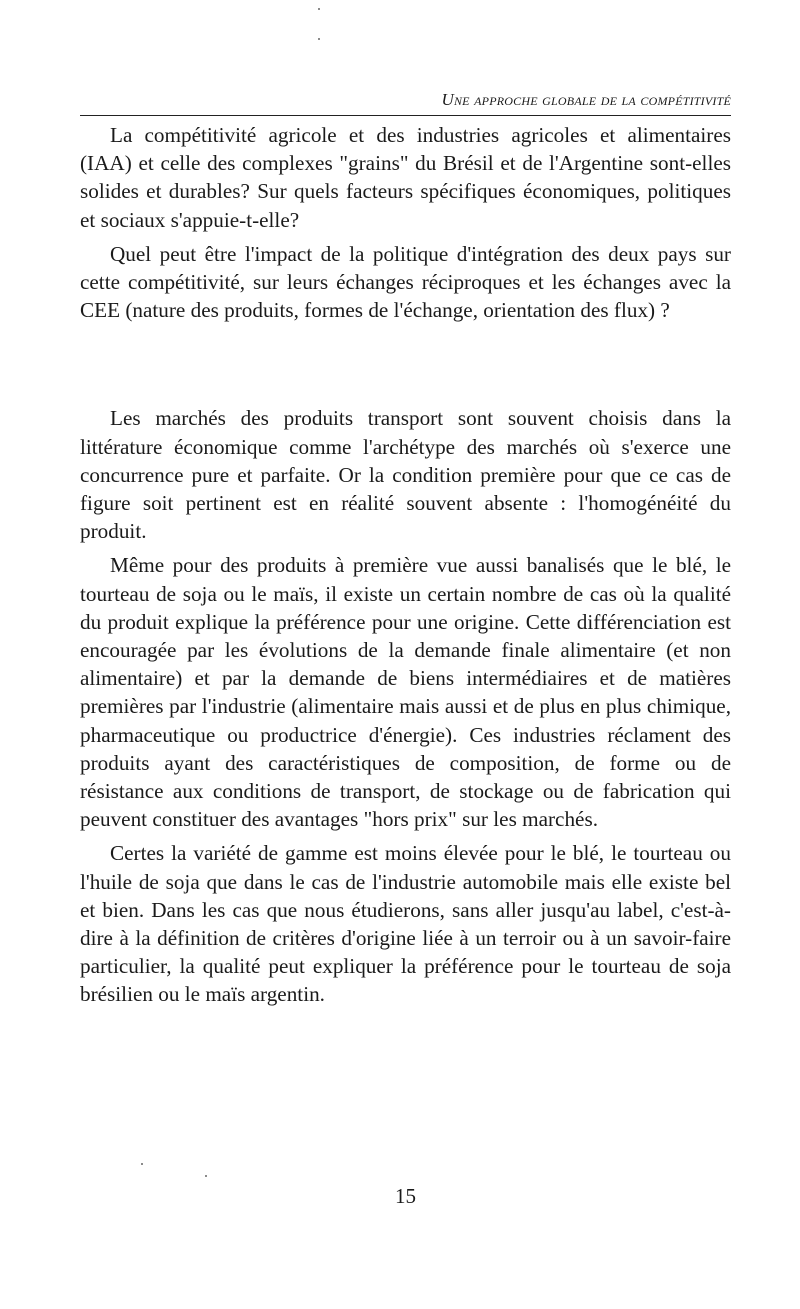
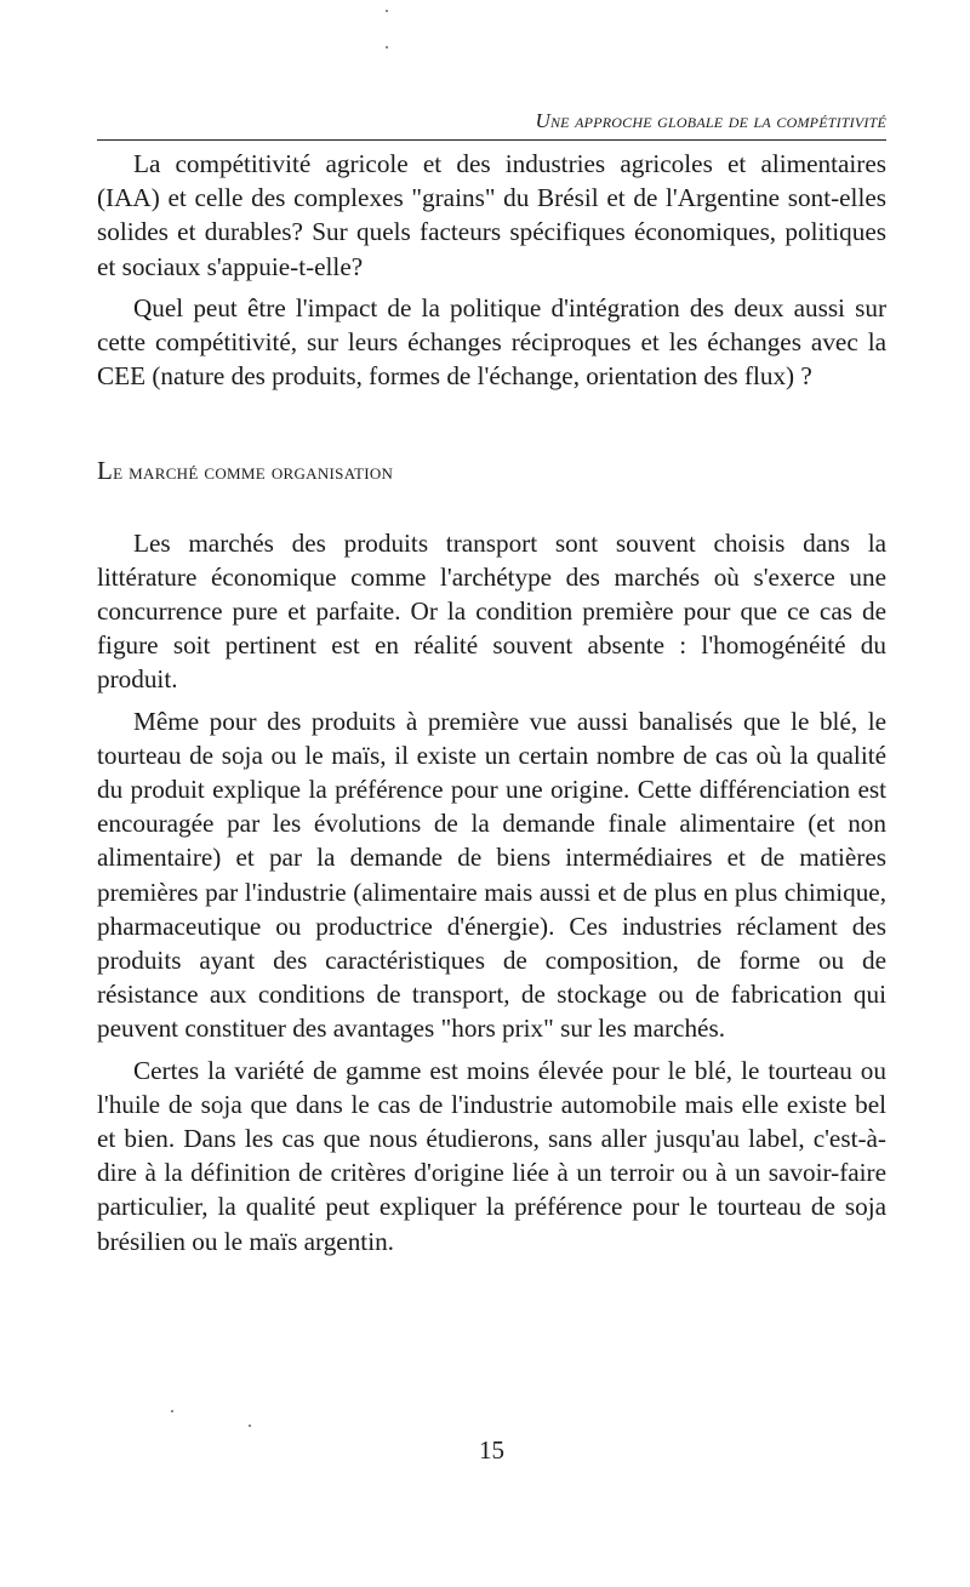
  Une approche globale de la compétitivité
  La compétitivité agricole et des industries agricoles et alimentaires (IAA) et celle des complexes "grains" du Brésil et de l'Argentine sont-elles solides et durables? Sur quels facteurs spécifiques économiques, politiques et sociaux s'appuie-t-elle?
- Quel peut être l'impact de la politique d'intégration des deux pays sur cette compétitivité, sur leurs échanges réciproques et les échanges avec la CEE (nature des produits, formes de l'échange, orientation des flux) ?
+ Quel peut être l'impact de la politique d'intégration des deux aussi sur cette compétitivité, sur leurs échanges réciproques et les échanges avec la CEE (nature des produits, formes de l'échange, orientation des flux) ?
+ Le marché comme organisation
  Les marchés des produits transport sont souvent choisis dans la littérature économique comme l'archétype des marchés où s'exerce une concurrence pure et parfaite. Or la condition première pour que ce cas de figure soit pertinent est en réalité souvent absente : l'homogénéité du produit.
  Même pour des produits à première vue aussi banalisés que le blé, le tourteau de soja ou le maïs, il existe un certain nombre de cas où la qualité du produit explique la préférence pour une origine. Cette différenciation est encouragée par les évolutions de la demande finale alimentaire (et non alimentaire) et par la demande de biens intermédiaires et de matières premières par l'industrie (alimentaire mais aussi et de plus en plus chimique, pharmaceutique ou productrice d'énergie). Ces industries réclament des produits ayant des caractéristiques de composition, de forme ou de résistance aux conditions de transport, de stockage ou de fabrication qui peuvent constituer des avantages "hors prix" sur les marchés.
  Certes la variété de gamme est moins élevée pour le blé, le tourteau ou l'huile de soja que dans le cas de l'industrie automobile mais elle existe bel et bien. Dans les cas que nous étudierons, sans aller jusqu'au label, c'est-à-dire à la définition de critères d'origine liée à un terroir ou à un savoir-faire particulier, la qualité peut expliquer la préférence pour le tourteau de soja brésilien ou le maïs argentin.
  15
